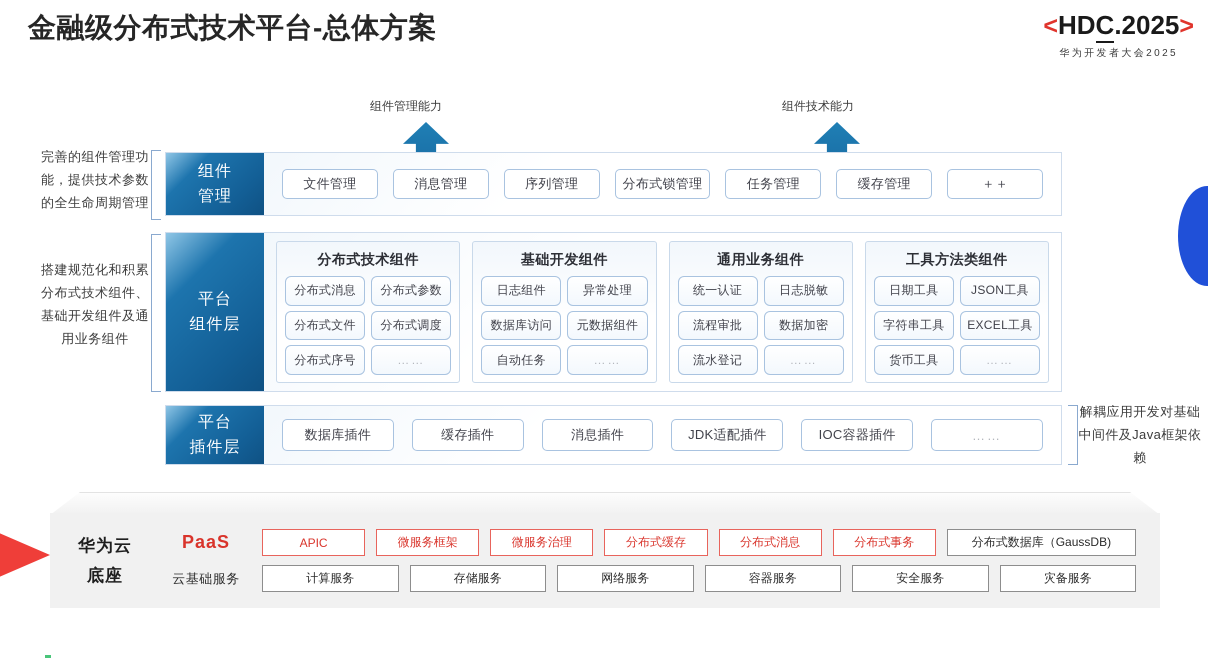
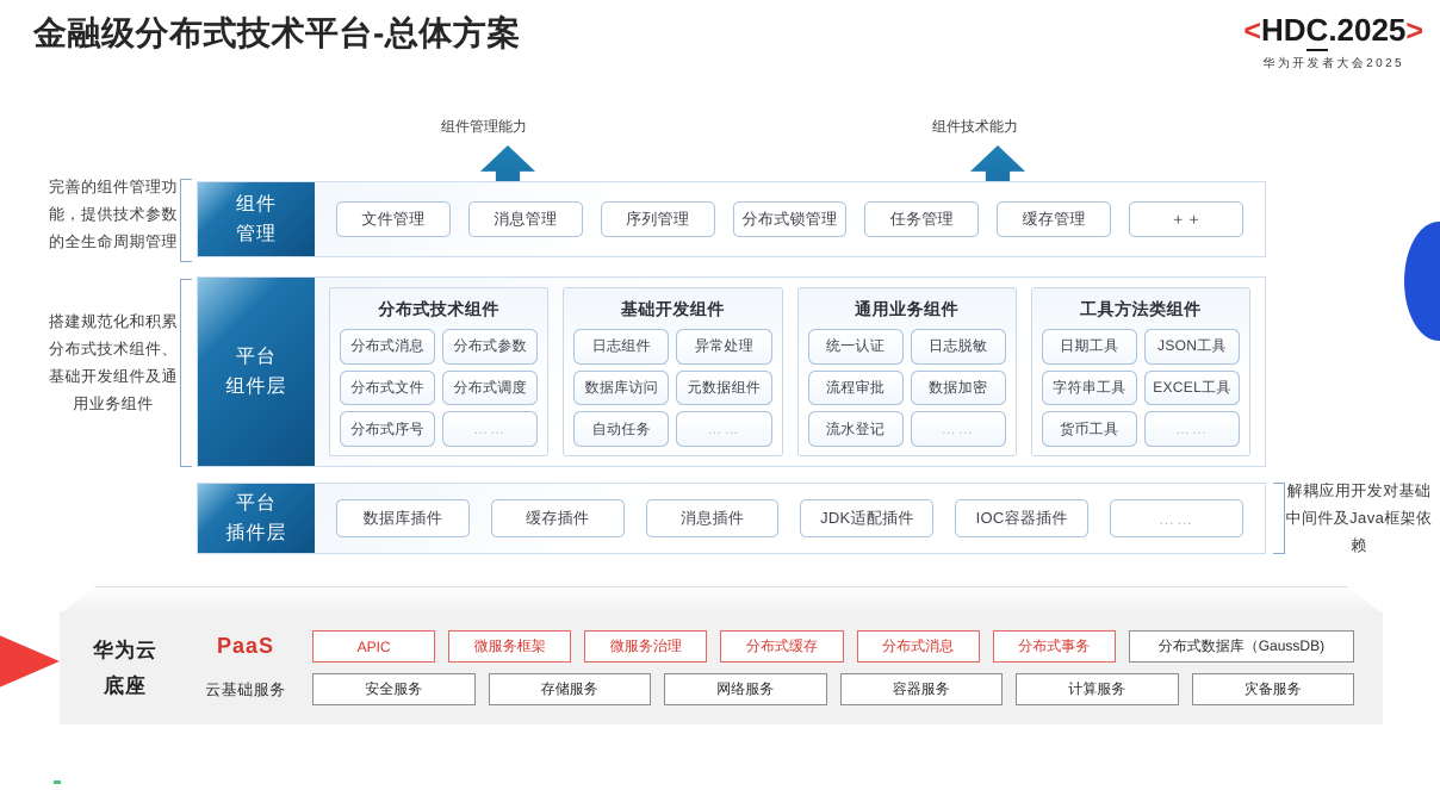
  金融级分布式技术平台-总体方案
  <HDC.2025>
  华为开发者大会2025
  组件管理能力
  组件技术能力
  完善的组件管理功能，提供技术参数的全生命周期管理
  搭建规范化和积累分布式技术组件、基础开发组件及通用业务组件
  解耦应用开发对基础中间件及Java框架依赖
  组件
  管理
  文件管理
  消息管理
  序列管理
  分布式锁管理
  任务管理
  缓存管理
  ＋＋
  平台
  组件层
  分布式技术组件
  分布式消息
  分布式参数
  分布式文件
  分布式调度
  分布式序号
  ……
  基础开发组件
  日志组件
  异常处理
  数据库访问
  元数据组件
  自动任务
  ……
  通用业务组件
  统一认证
  日志脱敏
  流程审批
  数据加密
  流水登记
  ……
  工具方法类组件
  日期工具
  JSON工具
  字符串工具
  EXCEL工具
  货币工具
  ……
  平台
  插件层
  数据库插件
  缓存插件
  消息插件
  JDK适配插件
  IOC容器插件
  ……
  华为云
  底座
  PaaS
  APIC
  微服务框架
  微服务治理
  分布式缓存
  分布式消息
  分布式事务
  分布式数据库（GaussDB)
  云基础服务
- 计算服务
+ 安全服务
  存储服务
  网络服务
  容器服务
- 安全服务
+ 计算服务
  灾备服务
